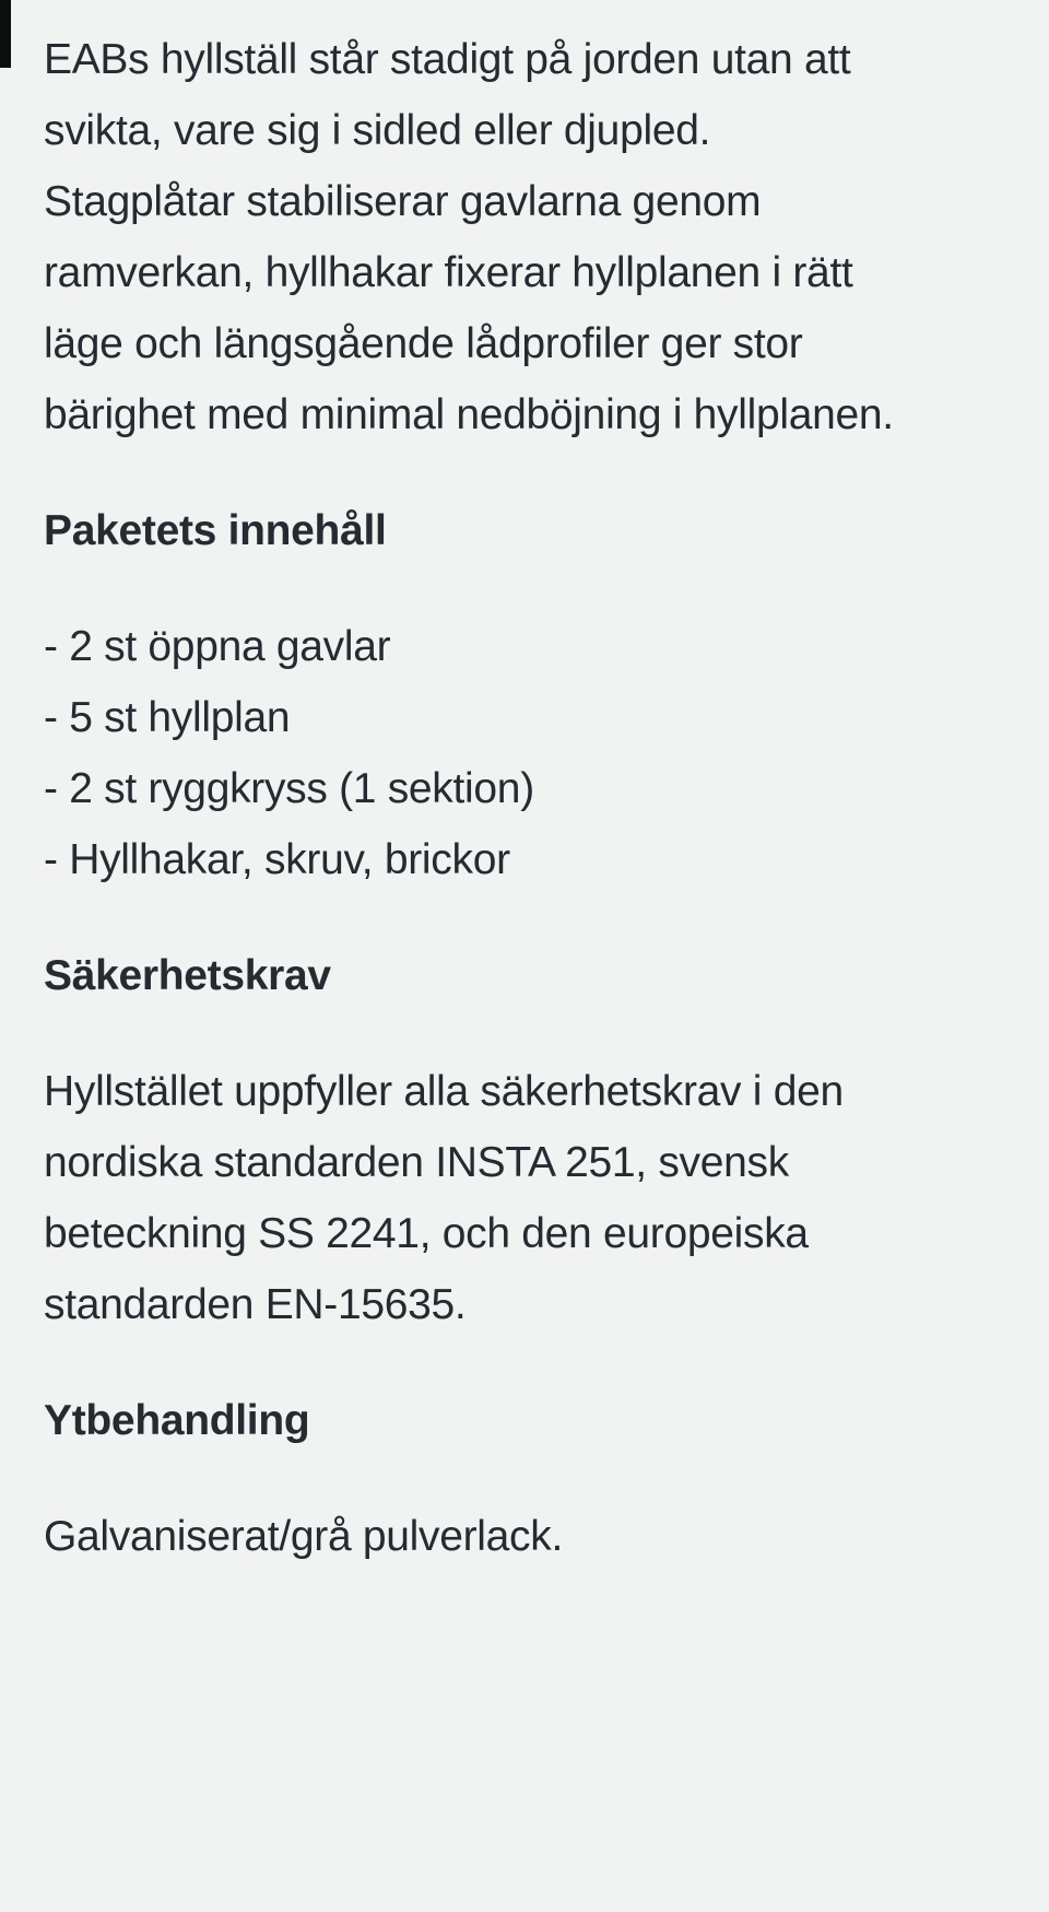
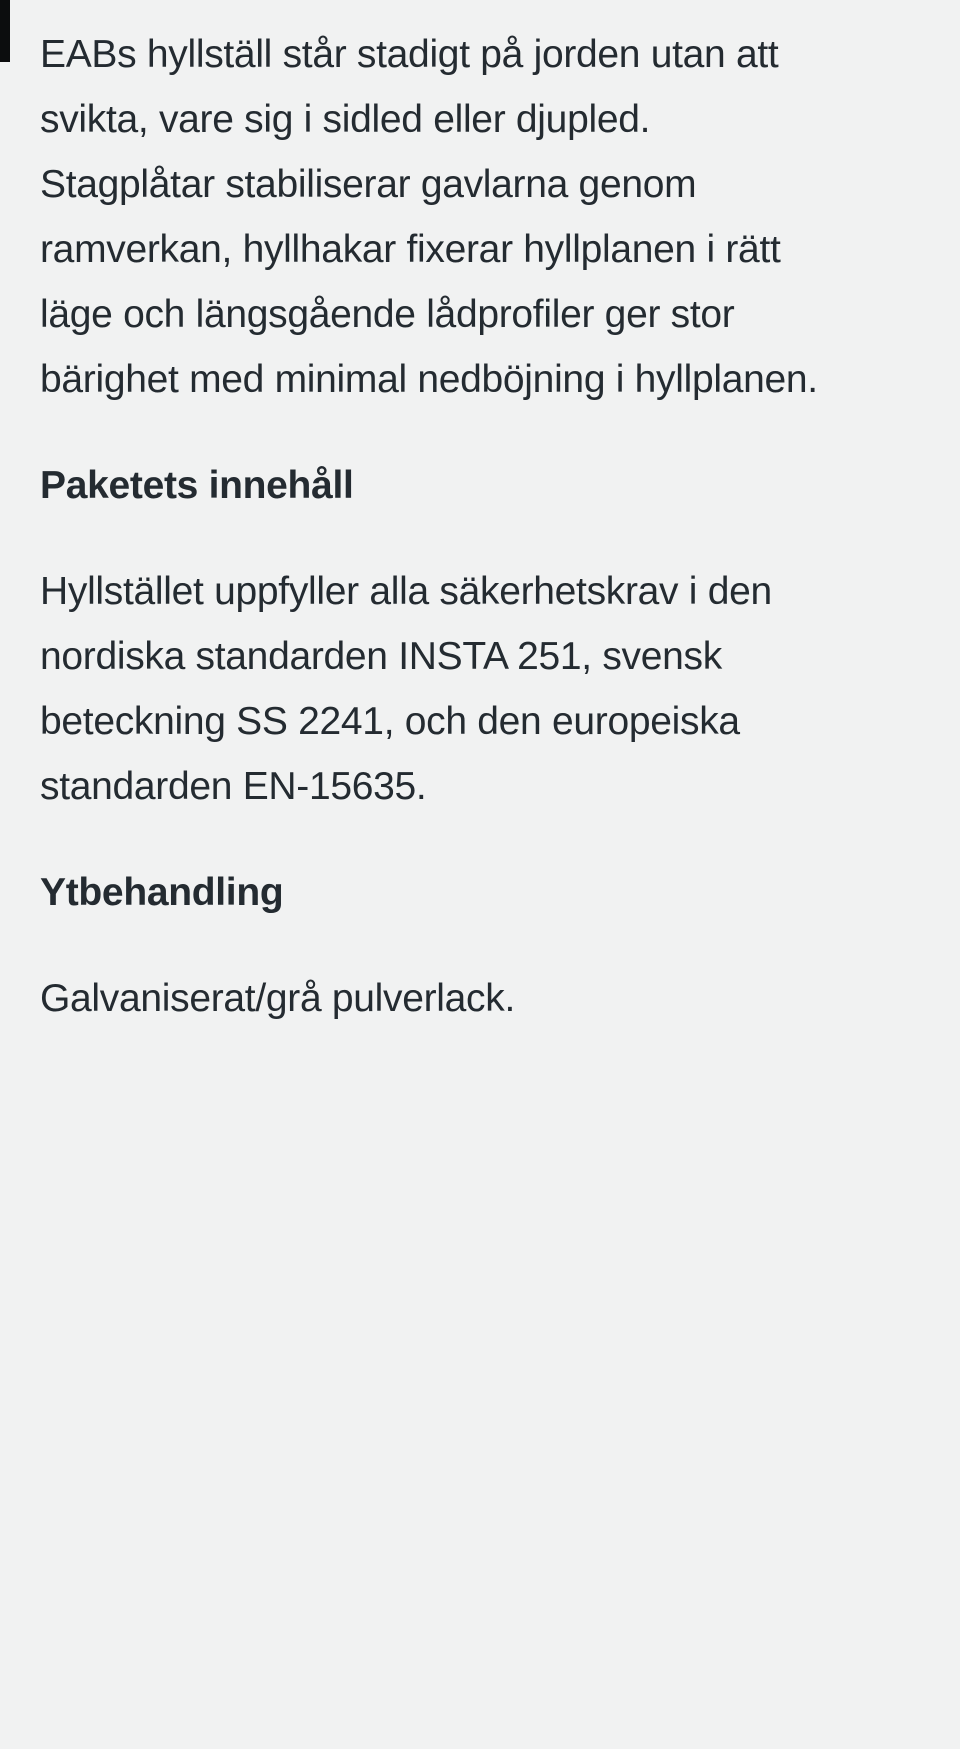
  EABs hyllställ står stadigt på jorden utan att
  svikta, vare sig i sidled eller djupled.
  Stagplåtar stabiliserar gavlarna genom
  ramverkan, hyllhakar fixerar hyllplanen i rätt
  läge och längsgående lådprofiler ger stor
  bärighet med minimal nedböjning i hyllplanen.
  Paketets innehåll
- - 2 st öppna gavlar
- - 5 st hyllplan
- - 2 st ryggkryss (1 sektion)
- - Hyllhakar, skruv, brickor
- Säkerhetskrav
  Hyllstället uppfyller alla säkerhetskrav i den
  nordiska standarden INSTA 251, svensk
  beteckning SS 2241, och den europeiska
  standarden EN-15635.
  Ytbehandling
  Galvaniserat/grå pulverlack.
